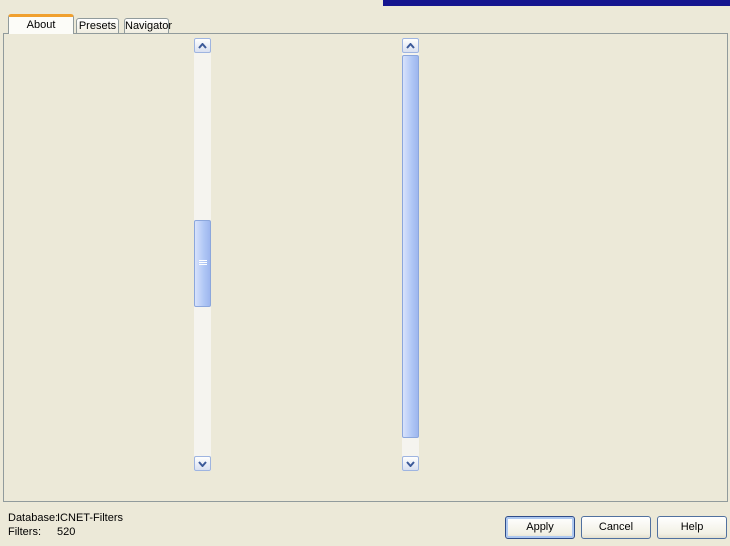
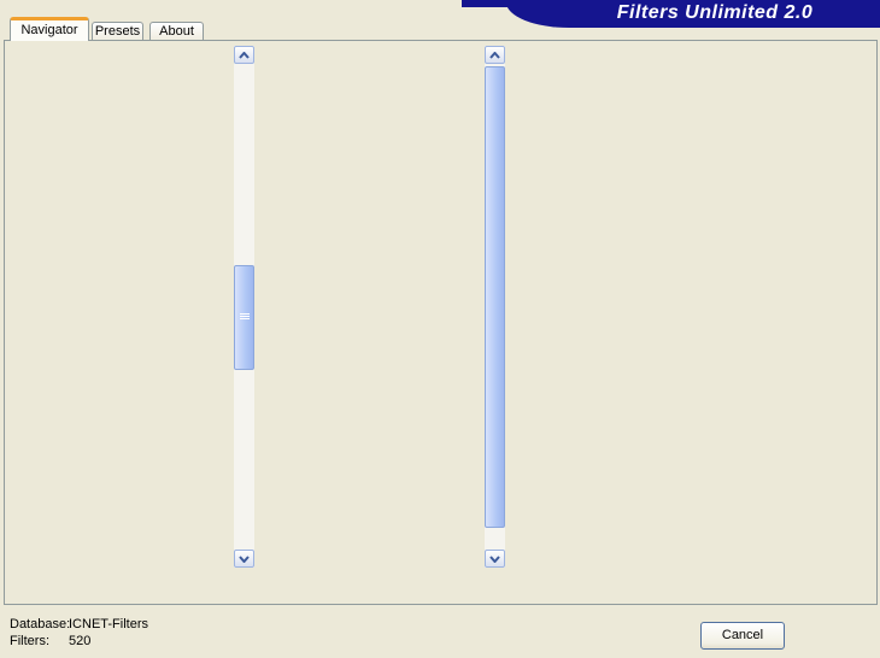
+ Filters Unlimited 2.0
- About
+ Navigator
  Presets
- Navigator
+ About
  Database:
  ICNET-Filters
  Filters:
  520
- Apply
  Cancel
- Help
